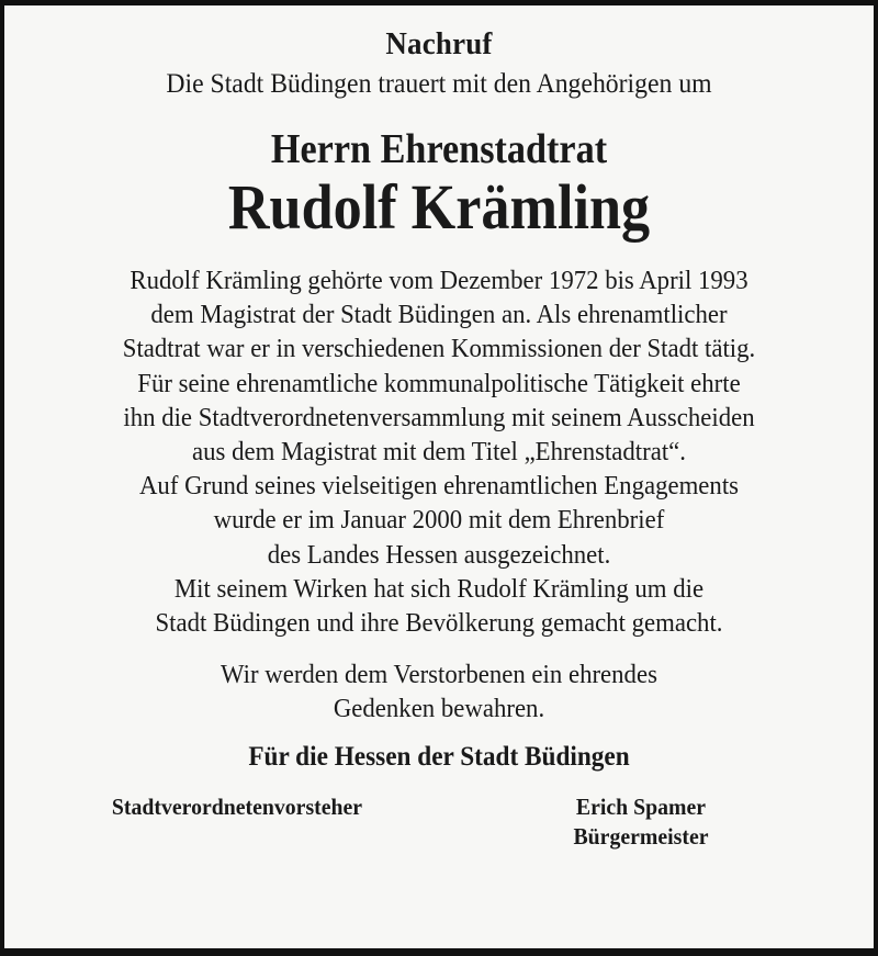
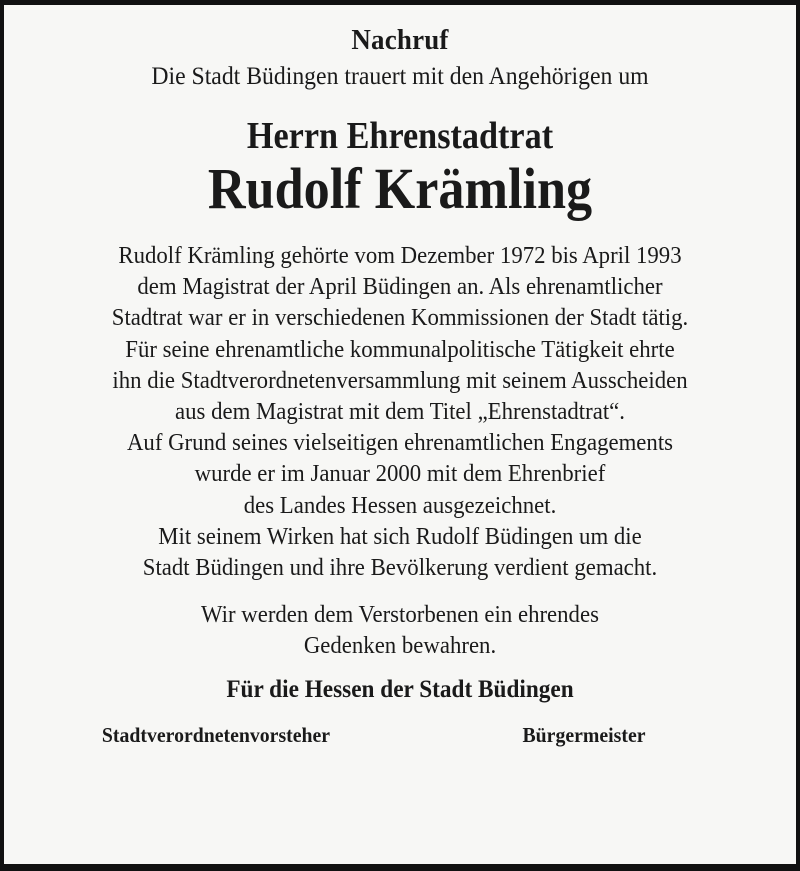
  Nachruf
  Die Stadt Büdingen trauert mit den Angehörigen um
  Herrn Ehrenstadtrat
  Rudolf Krämling
  Rudolf Krämling gehörte vom Dezember 1972 bis April 1993
- dem Magistrat der Stadt Büdingen an. Als ehrenamtlicher
+ dem Magistrat der April Büdingen an. Als ehrenamtlicher
  Stadtrat war er in verschiedenen Kommissionen der Stadt tätig.
  Für seine ehrenamtliche kommunalpolitische Tätigkeit ehrte
  ihn die Stadtverordnetenversammlung mit seinem Ausscheiden
  aus dem Magistrat mit dem Titel „Ehrenstadtrat“.
  Auf Grund seines vielseitigen ehrenamtlichen Engagements
  wurde er im Januar 2000 mit dem Ehrenbrief
  des Landes Hessen ausgezeichnet.
- Mit seinem Wirken hat sich Rudolf Krämling um die
+ Mit seinem Wirken hat sich Rudolf Büdingen um die
- Stadt Büdingen und ihre Bevölkerung gemacht gemacht.
+ Stadt Büdingen und ihre Bevölkerung verdient gemacht.
  Wir werden dem Verstorbenen ein ehrendes
  Gedenken bewahren.
  Für die Hessen der Stadt Büdingen
  Stadtverordnetenvorsteher
- Erich Spamer
  Bürgermeister
